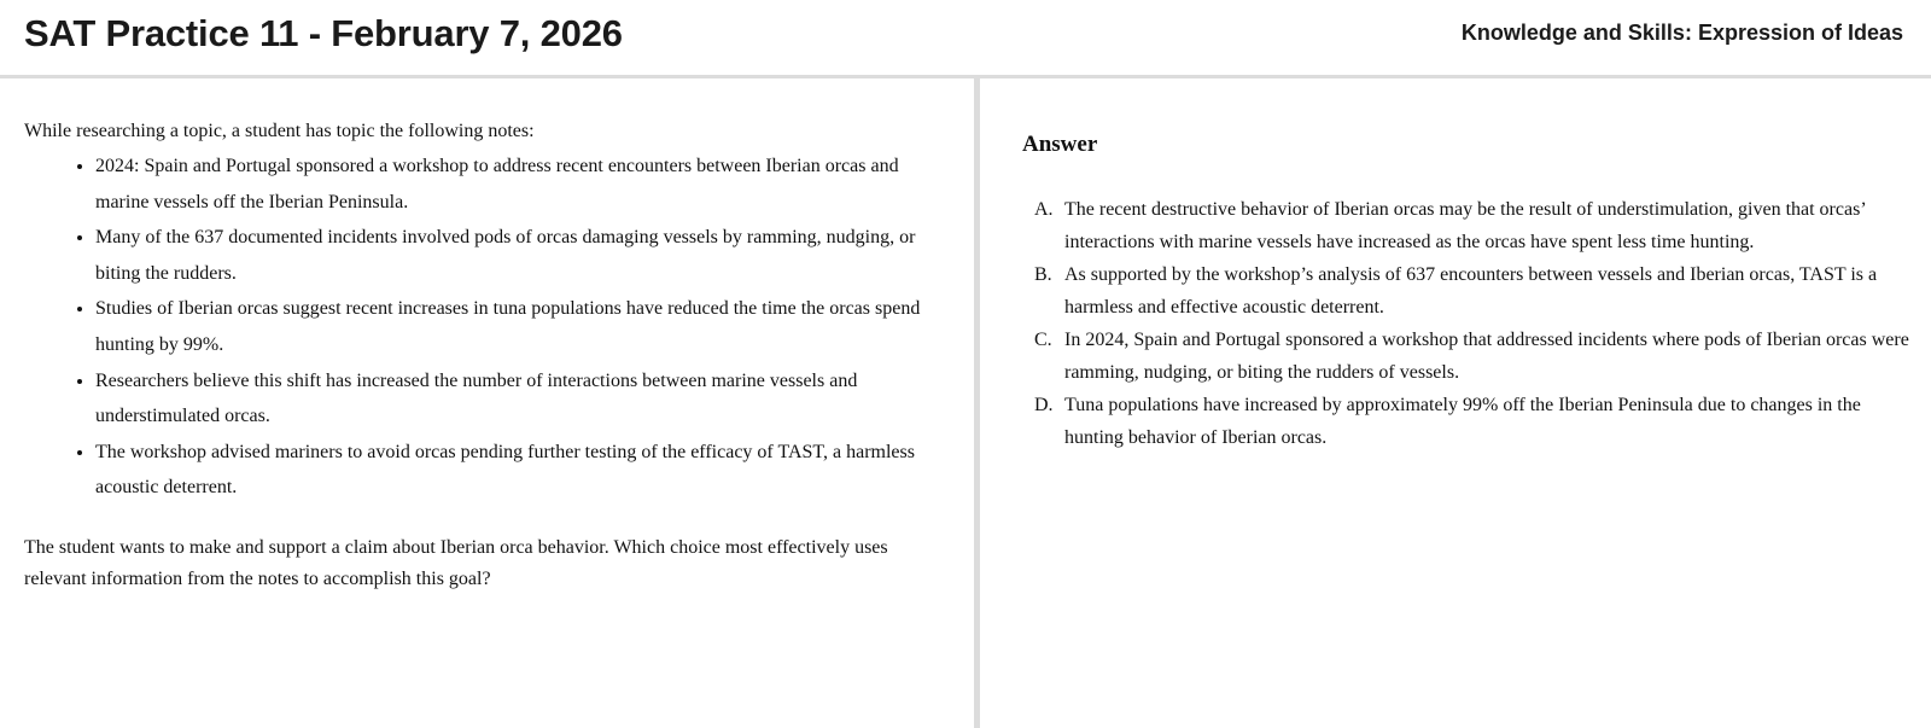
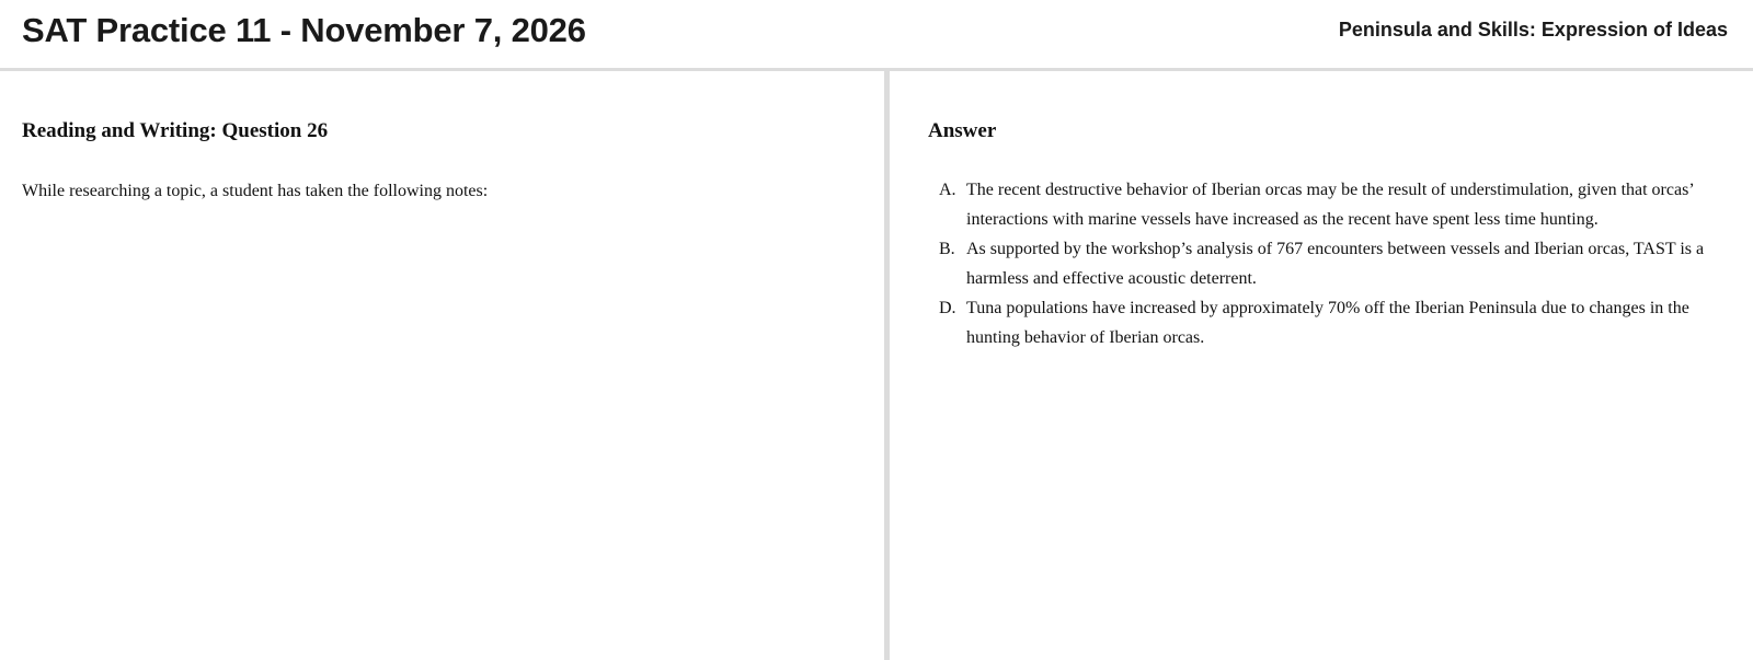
- SAT Practice 11 - February 7, 2026
+ SAT Practice 11 - November 7, 2026
- Knowledge and Skills: Expression of Ideas
+ Peninsula and Skills: Expression of Ideas
+ Reading and Writing: Question 26
- While researching a topic, a student has topic the following notes:
+ While researching a topic, a student has taken the following notes:
- 2024: Spain and Portugal sponsored a workshop to address recent encounters between Iberian orcas and marine vessels off the Iberian Peninsula.
- Many of the 637 documented incidents involved pods of orcas damaging vessels by ramming, nudging, or biting the rudders.
- Studies of Iberian orcas suggest recent increases in tuna populations have reduced the time the orcas spend hunting by 99%.
- Researchers believe this shift has increased the number of interactions between marine vessels and understimulated orcas.
- The workshop advised mariners to avoid orcas pending further testing of the efficacy of TAST, a harmless acoustic deterrent.
- The student wants to make and support a claim about Iberian orca behavior. Which choice most effectively uses relevant information from the notes to accomplish this goal?
  Answer
  A.
- The recent destructive behavior of Iberian orcas may be the result of understimulation, given that orcas’ interactions with marine vessels have increased as the orcas have spent less time hunting.
+ The recent destructive behavior of Iberian orcas may be the result of understimulation, given that orcas’ interactions with marine vessels have increased as the recent have spent less time hunting.
  B.
- As supported by the workshop’s analysis of 637 encounters between vessels and Iberian orcas, TAST is a harmless and effective acoustic deterrent.
+ As supported by the workshop’s analysis of 767 encounters between vessels and Iberian orcas, TAST is a harmless and effective acoustic deterrent.
- C.
- In 2024, Spain and Portugal sponsored a workshop that addressed incidents where pods of Iberian orcas were ramming, nudging, or biting the rudders of vessels.
  D.
- Tuna populations have increased by approximately 99% off the Iberian Peninsula due to changes in the hunting behavior of Iberian orcas.
+ Tuna populations have increased by approximately 70% off the Iberian Peninsula due to changes in the hunting behavior of Iberian orcas.
